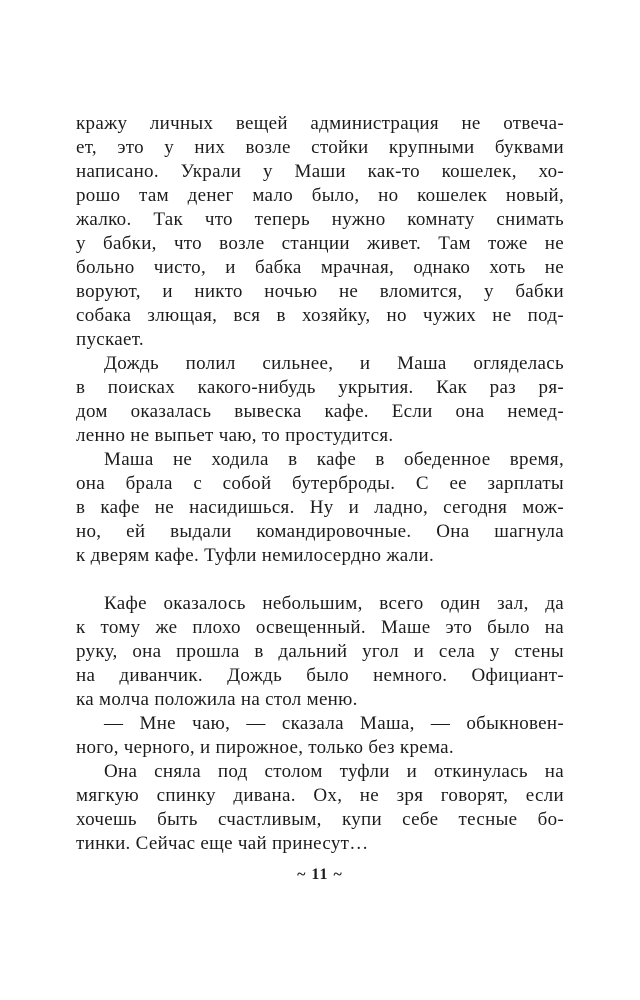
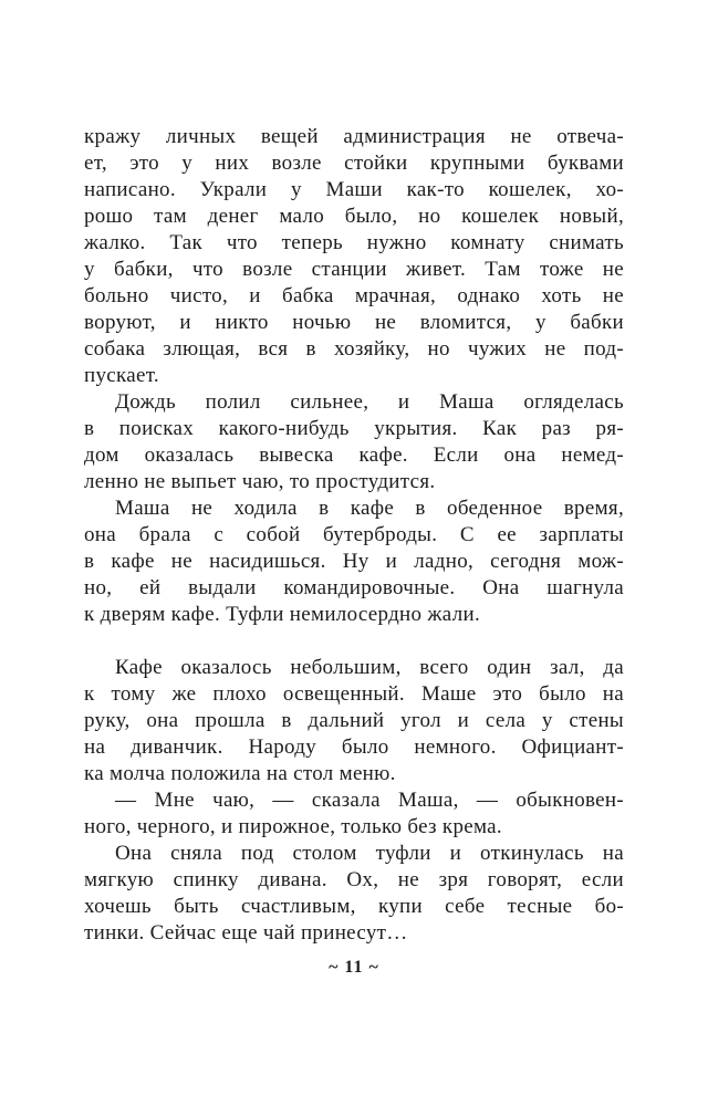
  кражу личных вещей администрация не отвеча-
  ет, это у них возле стойки крупными буквами
  написано. Украли у Маши как-то кошелек, хо-
  рошо там денег мало было, но кошелек новый,
  жалко. Так что теперь нужно комнату снимать
  у бабки, что возле станции живет. Там тоже не
  больно чисто, и бабка мрачная, однако хоть не
  воруют, и никто ночью не вломится, у бабки
  собака злющая, вся в хозяйку, но чужих не под-
  пускает.
  Дождь полил сильнее, и Маша огляделась
  в поисках какого-нибудь укрытия. Как раз ря-
  дом оказалась вывеска кафе. Если она немед-
  ленно не выпьет чаю, то простудится.
  Маша не ходила в кафе в обеденное время,
  она брала с собой бутерброды. С ее зарплаты
  в кафе не насидишься. Ну и ладно, сегодня мож-
  но, ей выдали командировочные. Она шагнула
  к дверям кафе. Туфли немилосердно жали.
  Кафе оказалось небольшим, всего один зал, да
  к тому же плохо освещенный. Маше это было на
  руку, она прошла в дальний угол и села у стены
- на диванчик. Дождь было немного. Официант-
+ на диванчик. Народу было немного. Официант-
  ка молча положила на стол меню.
  — Мне чаю, — сказала Маша, — обыкновен-
  ного, черного, и пирожное, только без крема.
  Она сняла под столом туфли и откинулась на
  мягкую спинку дивана. Ох, не зря говорят, если
  хочешь быть счастливым, купи себе тесные бо-
  тинки. Сейчас еще чай принесут…
  ~ 11 ~
